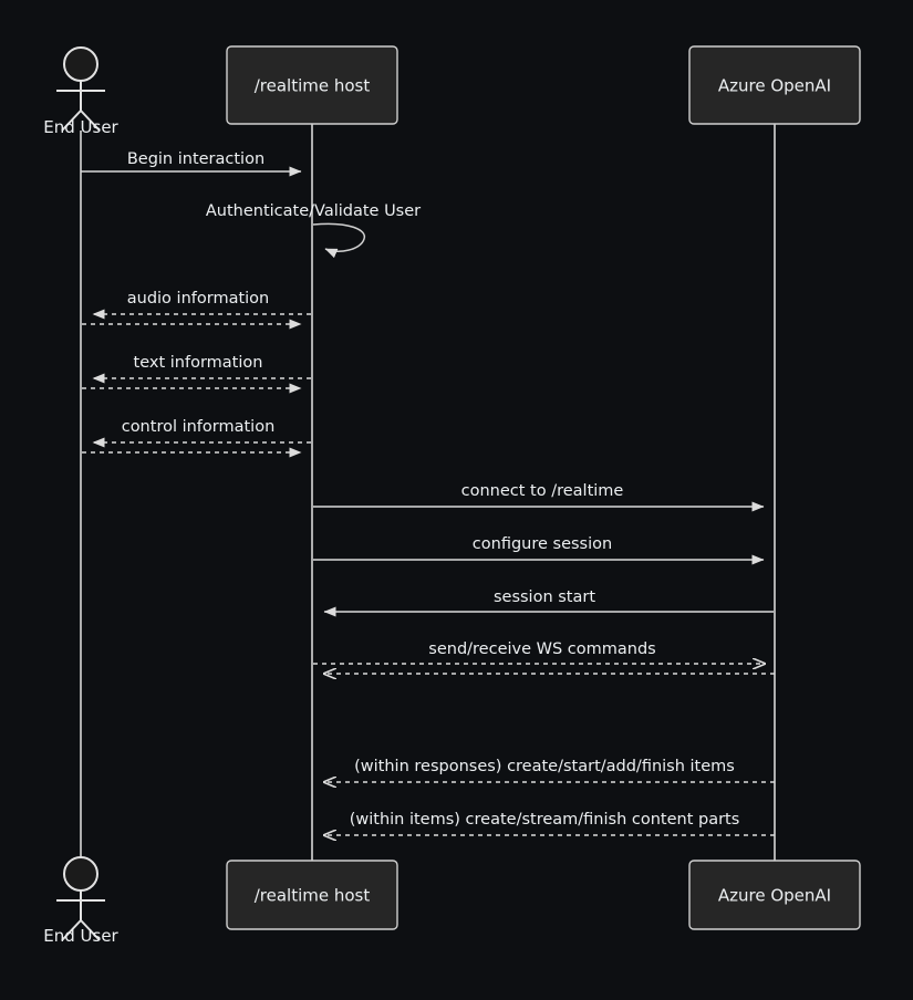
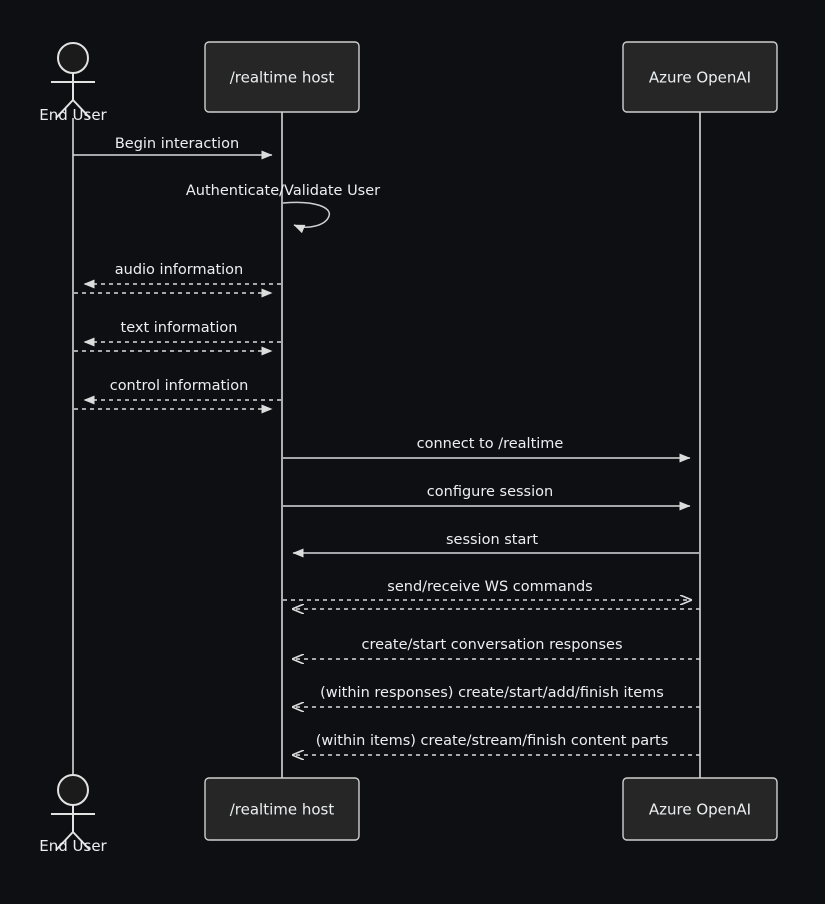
  End User
  /realtime host
  Azure OpenAI
  Begin interaction
  Authenticate/Validate User
  audio information
  text information
  control information
  connect to /realtime
  configure session
  session start
  send/receive WS commands
+ create/start conversation responses
  (within responses) create/start/add/finish items
  (within items) create/stream/finish content parts
  End User
  /realtime host
  Azure OpenAI
